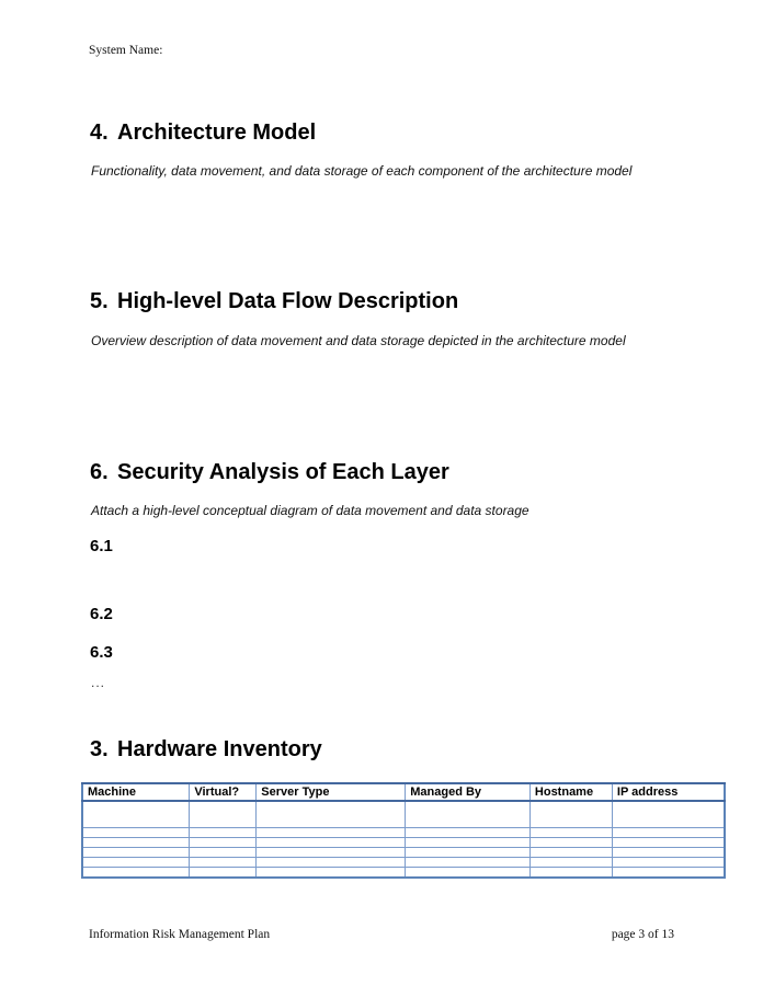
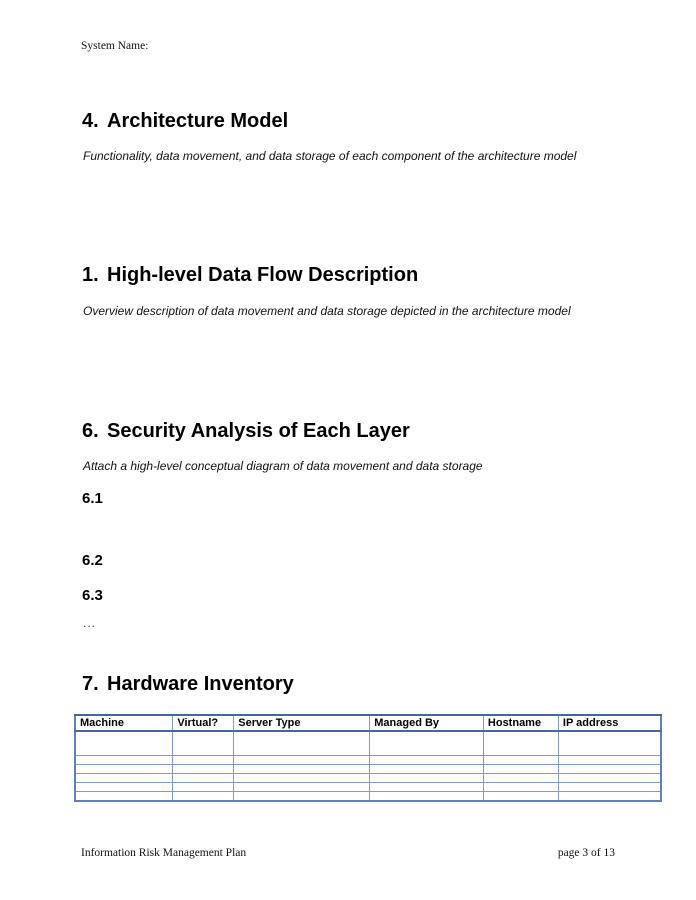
  System Name:
  4.
  Architecture Model
  Functionality, data movement, and data storage of each component of the architecture model
- 5.
+ 1.
  High-level Data Flow Description
  Overview description of data movement and data storage depicted in the architecture model
  6.
  Security Analysis of Each Layer
  Attach a high-level conceptual diagram of data movement and data storage
  6.1
  6.2
  6.3
  ...
- 3.
+ 7.
  Hardware Inventory
  Machine	Virtual?	Server Type	Managed By	Hostname	IP address
  Information Risk Management Plan
  page 3 of 13
